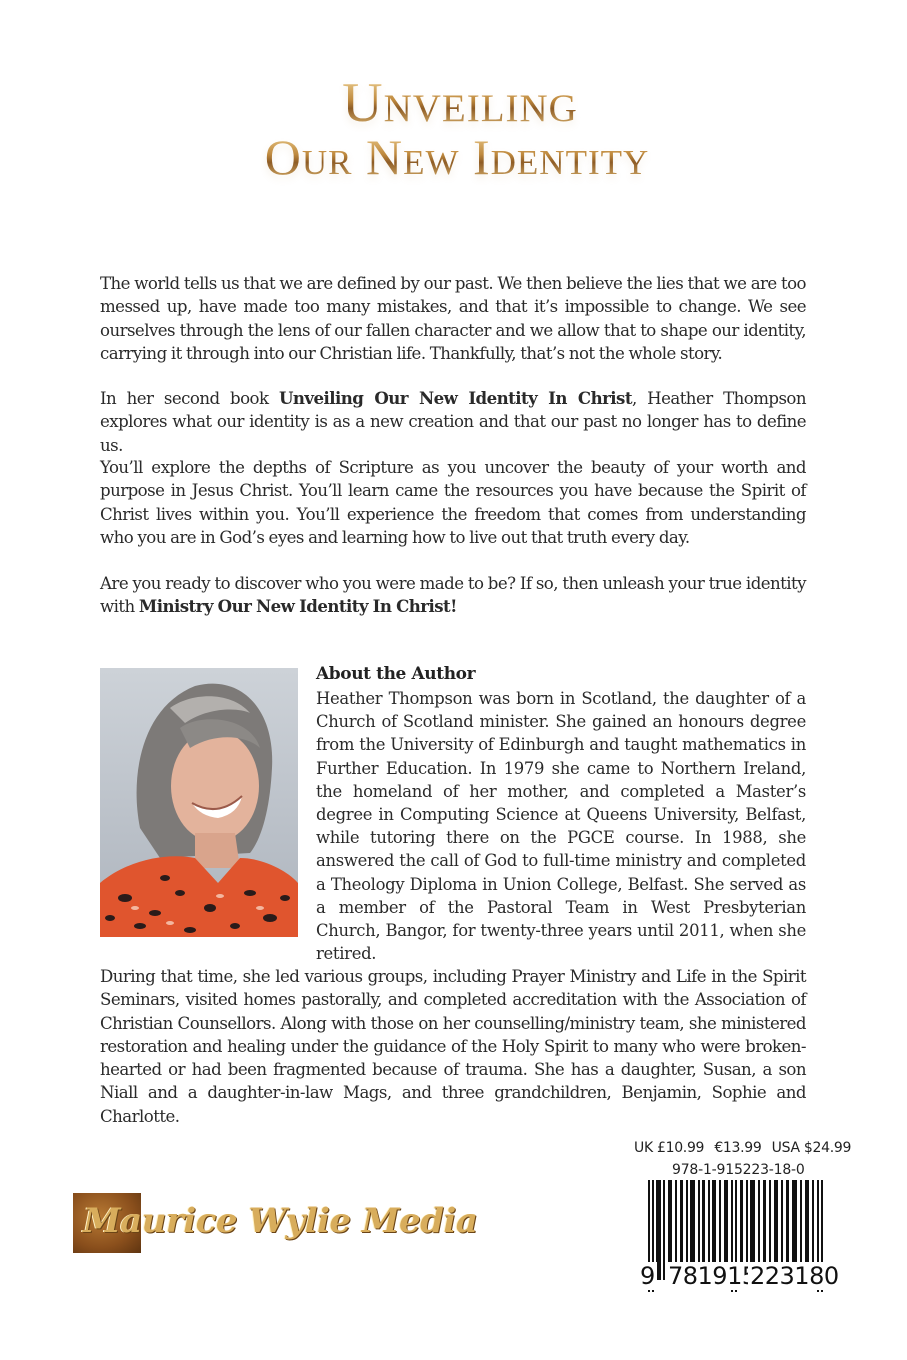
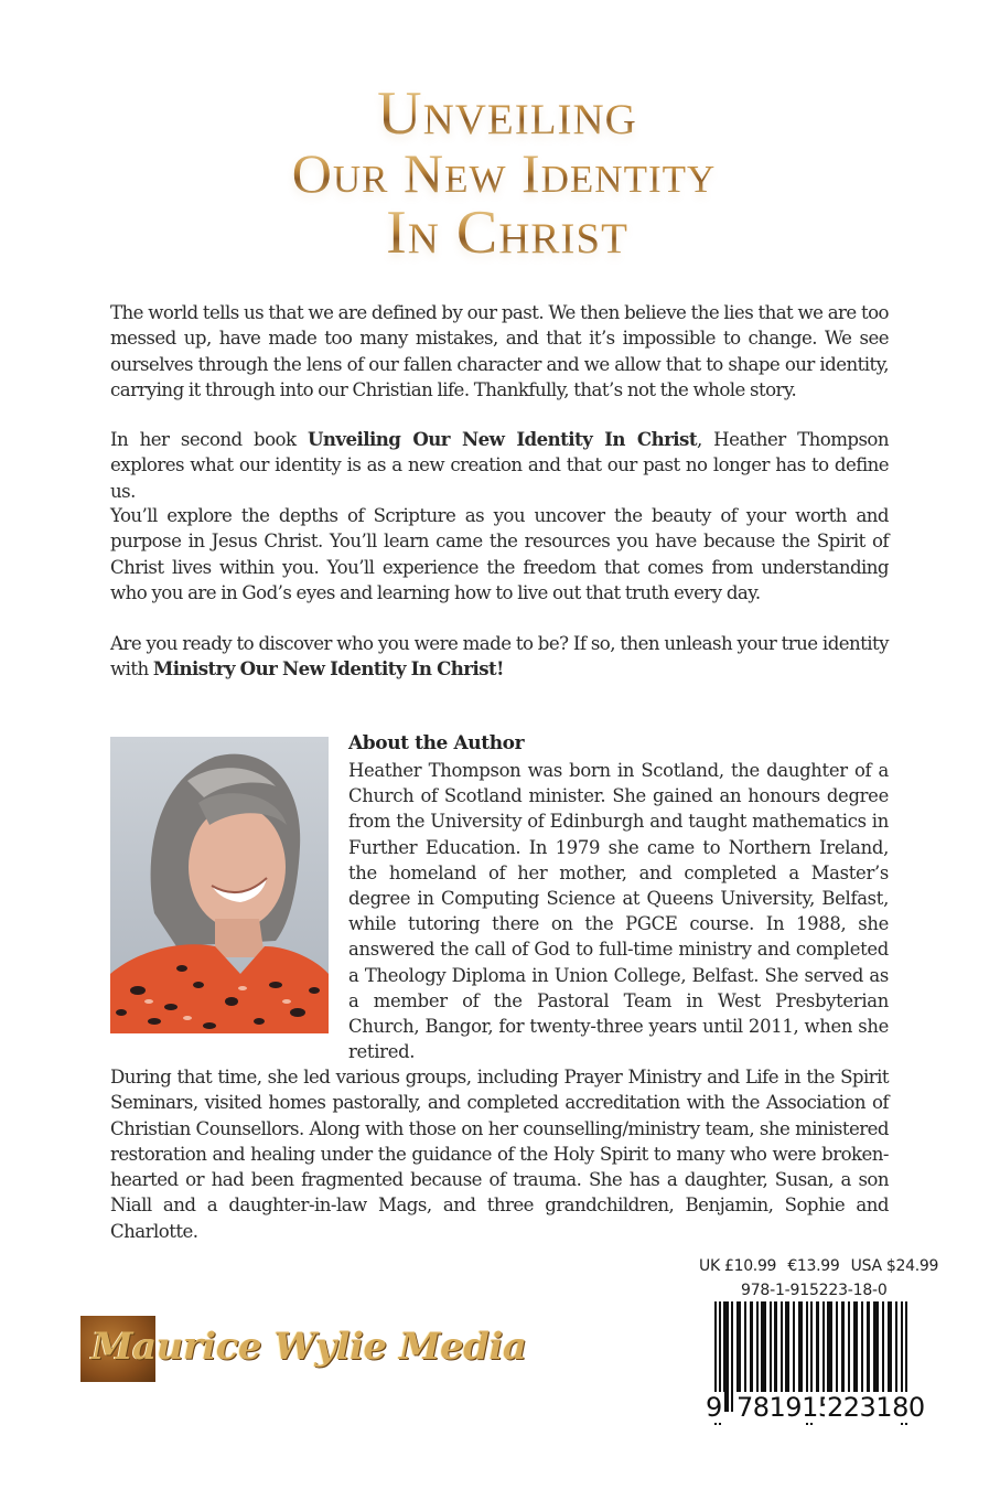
  Unveiling
  Our New Identity
+ In Christ
  The world tells us that we are defined by our past. We then believe the lies that we are too messed up, have made too many mistakes, and that it’s impossible to change. We see ourselves through the lens of our fallen character and we allow that to shape our identity, carrying it through into our Christian life. Thankfully, that’s not the whole story.
  In her second book Unveiling Our New Identity In Christ, Heather Thompson explores what our identity is as a new creation and that our past no longer has to define us.
  You’ll explore the depths of Scripture as you uncover the beauty of your worth and purpose in Jesus Christ. You’ll learn came the resources you have because the Spirit of Christ lives within you. You’ll experience the freedom that comes from understanding who you are in God’s eyes and learning how to live out that truth every day.
  Are you ready to discover who you were made to be? If so, then unleash your true identity with Ministry Our New Identity In Christ!
  About the Author
  Heather Thompson was born in Scotland, the daughter of a Church of Scotland minister. She gained an honours degree from the University of Edinburgh and taught mathematics in Further Education. In 1979 she came to Northern Ireland, the homeland of her mother, and completed a Master’s degree in Computing Science at Queens University, Belfast, while tutoring there on the PGCE course. In 1988, she answered the call of God to full-time ministry and completed a Theology Diploma in Union College, Belfast. She served as a member of the Pastoral Team in West Presbyterian Church, Bangor, for twenty-three years until 2011, when she retired.
  During that time, she led various groups, including Prayer Ministry and Life in the Spirit Seminars, visited homes pastorally, and completed accreditation with the Association of Christian Counsellors. Along with those on her counselling/ministry team, she ministered restoration and healing under the guidance of the Holy Spirit to many who were broken-hearted or had been fragmented because of trauma. She has a daughter, Susan, a son Niall and a daughter-in-law Mags, and three grandchildren, Benjamin, Sophie and Charlotte.
  UK £10.99 €13.99 USA $24.99
  978-1-915223-18-0
  9
  78191
  223180
  Maurice Wylie Media
